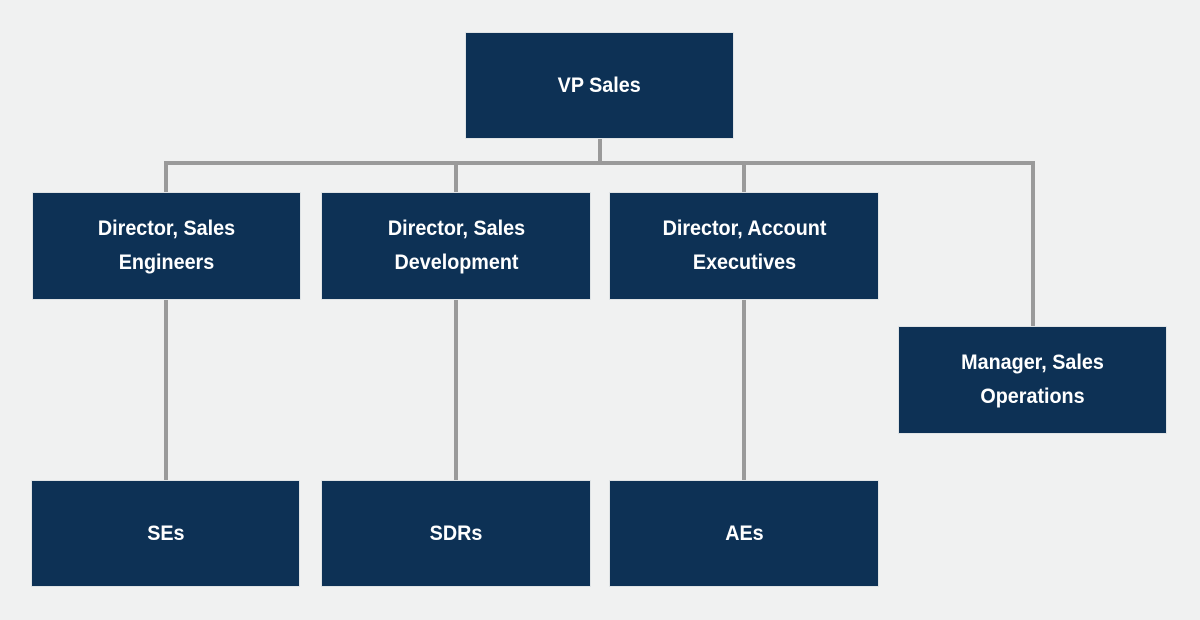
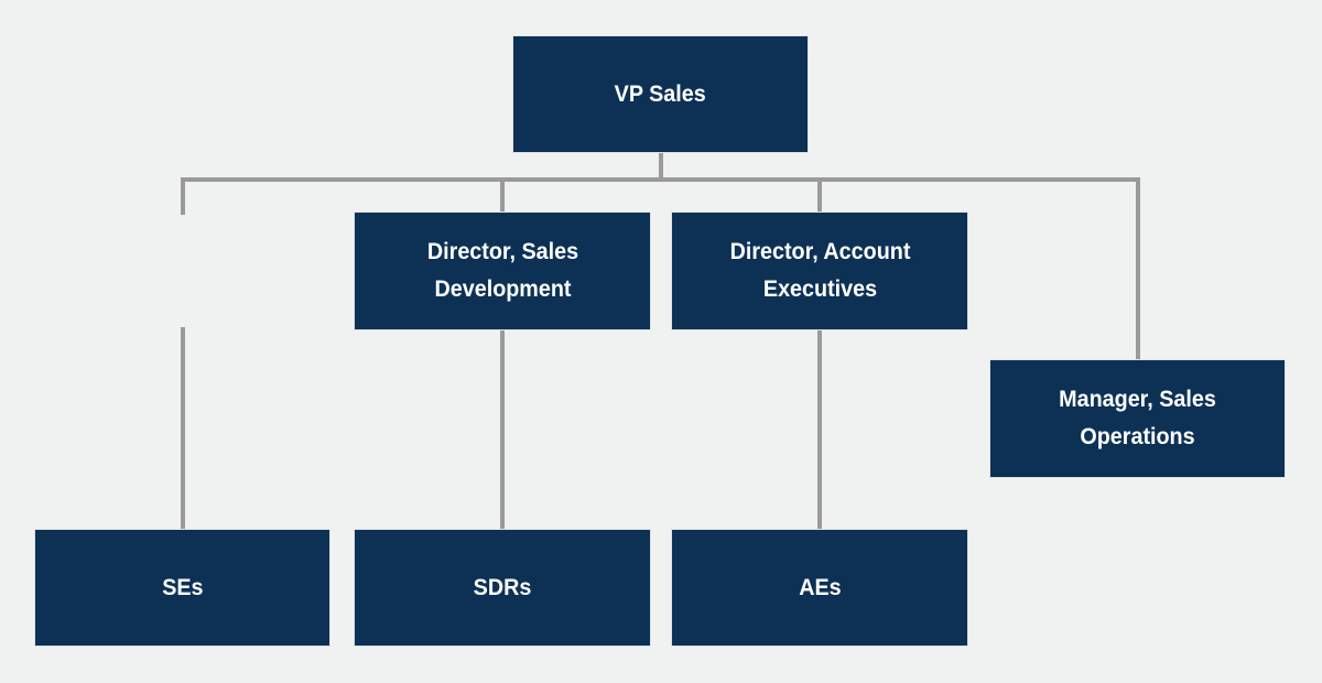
  VP Sales
- Director, Sales Engineers
  Director, Sales Development
  Director, Account Executives
  Manager, Sales Operations
  SEs
  SDRs
  AEs
